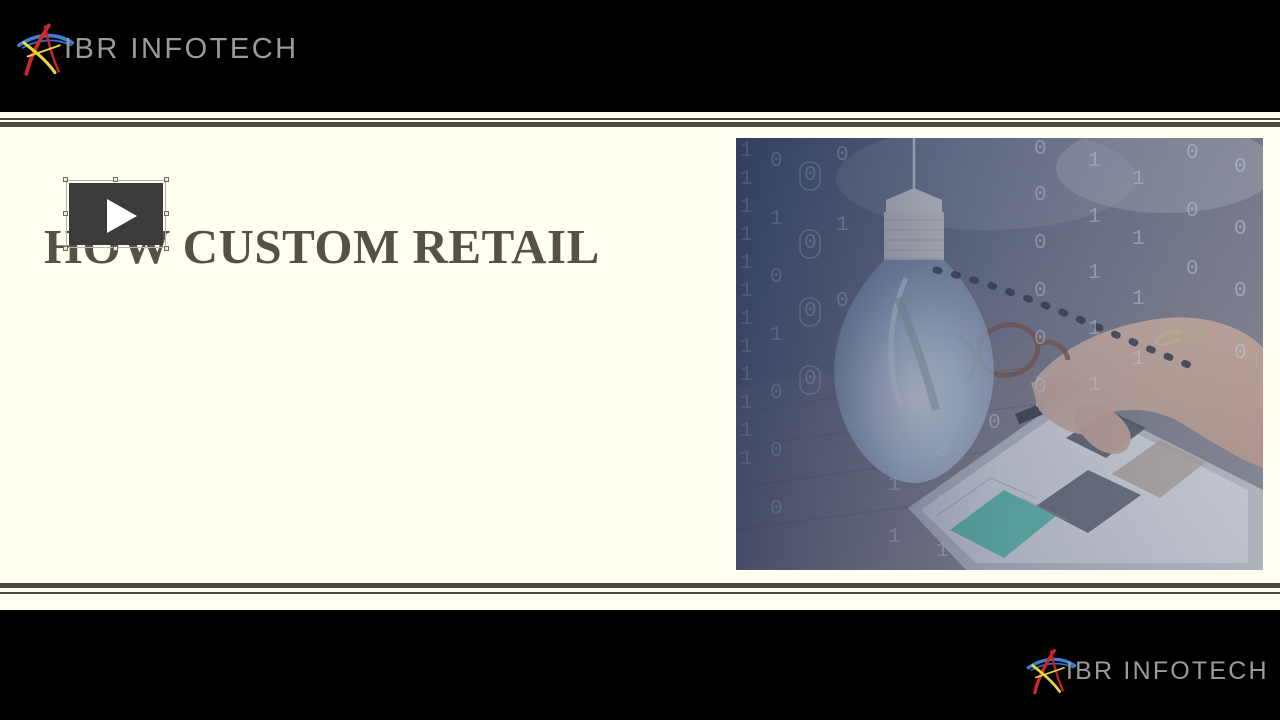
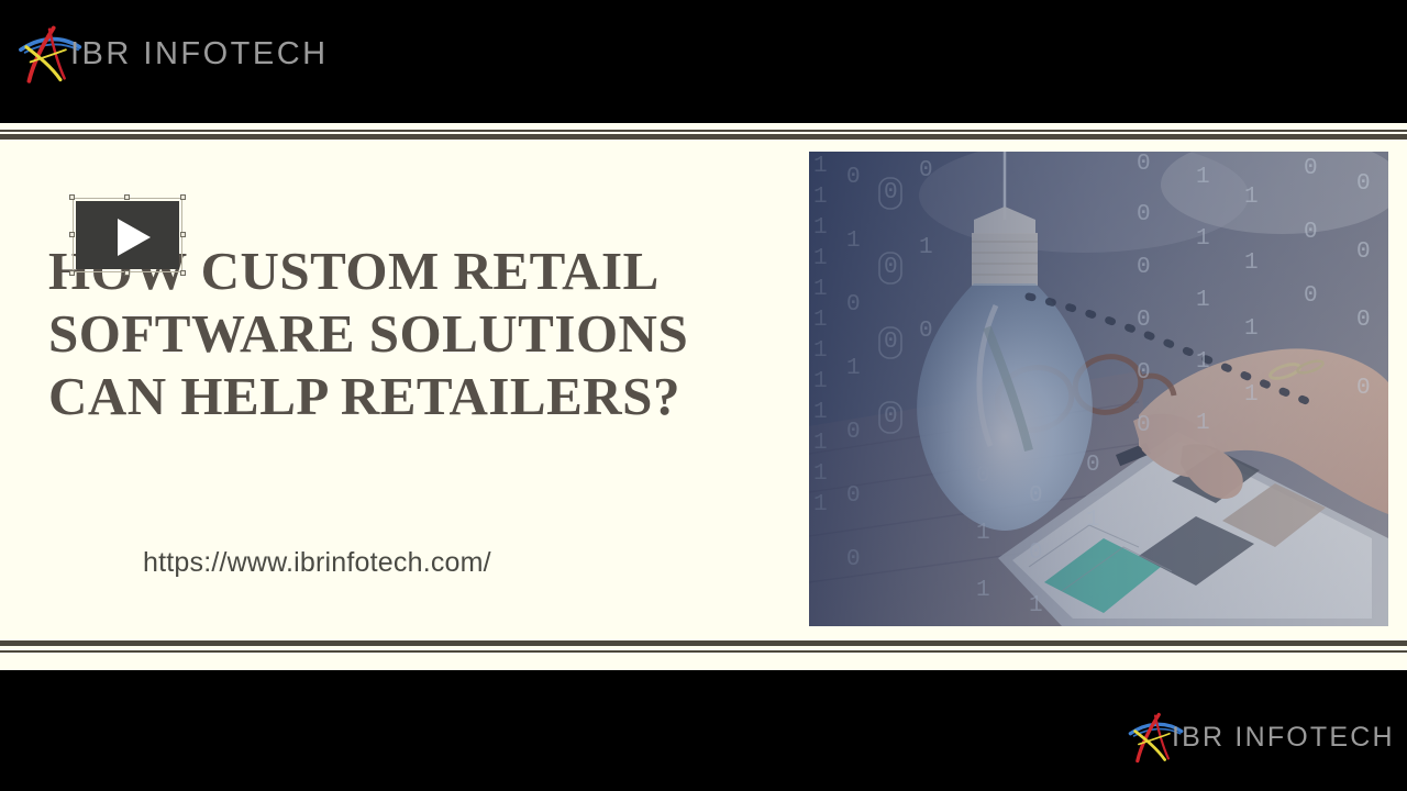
  IBR INFOTECH
  OW CUSTOM RETAIL
+ SOFTWARE SOLUTIONS
+ CAN HELP RETAILERS?
+ https://www.ibrinfotech.com/
  IBR INFOTECH
